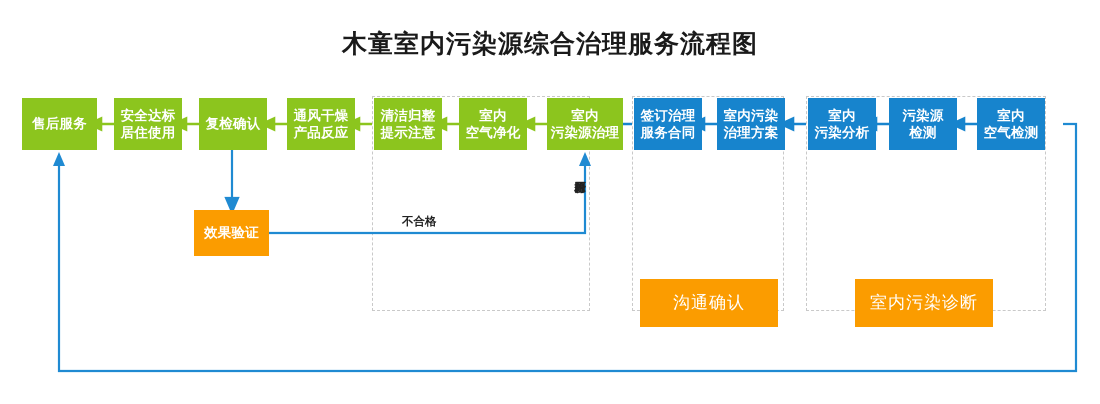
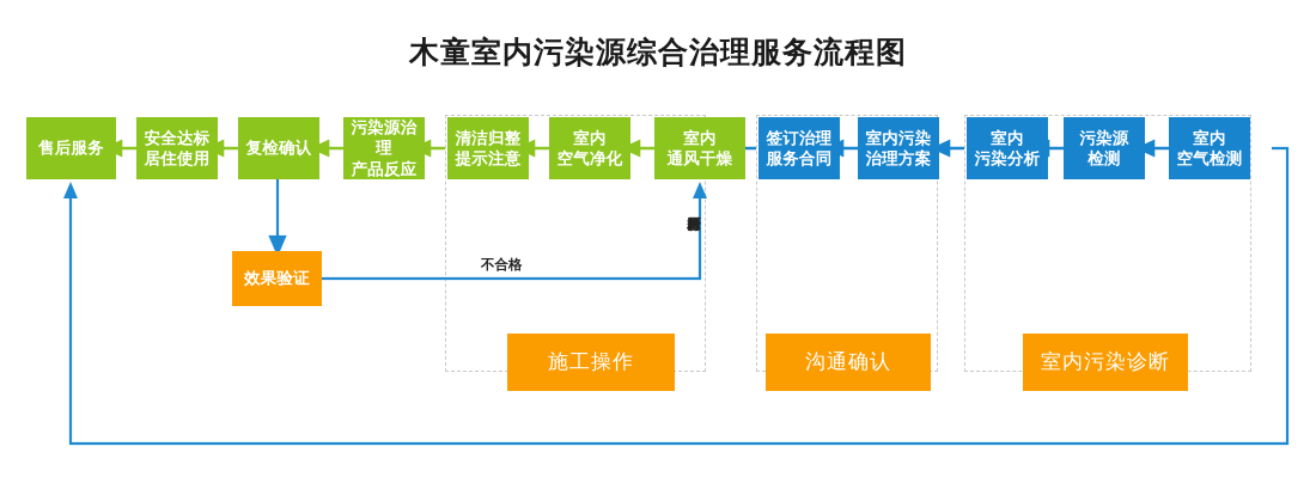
  木童室内污染源综合治理服务流程图
  售后服务
  安全达标
  居住使用
  复检确认
- 通风干燥
+ 污染源治理
  产品反应
  清洁归整
  提示注意
  室内
  空气净化
  室内
- 污染源治理
+ 通风干燥
  签订治理
  服务合同
  室内污染
  治理方案
  室内
  污染分析
  污染源
  检测
  室内
  空气检测
  效果验证
+ 施工操作
  沟通确认
  室内污染诊断
  不合格
